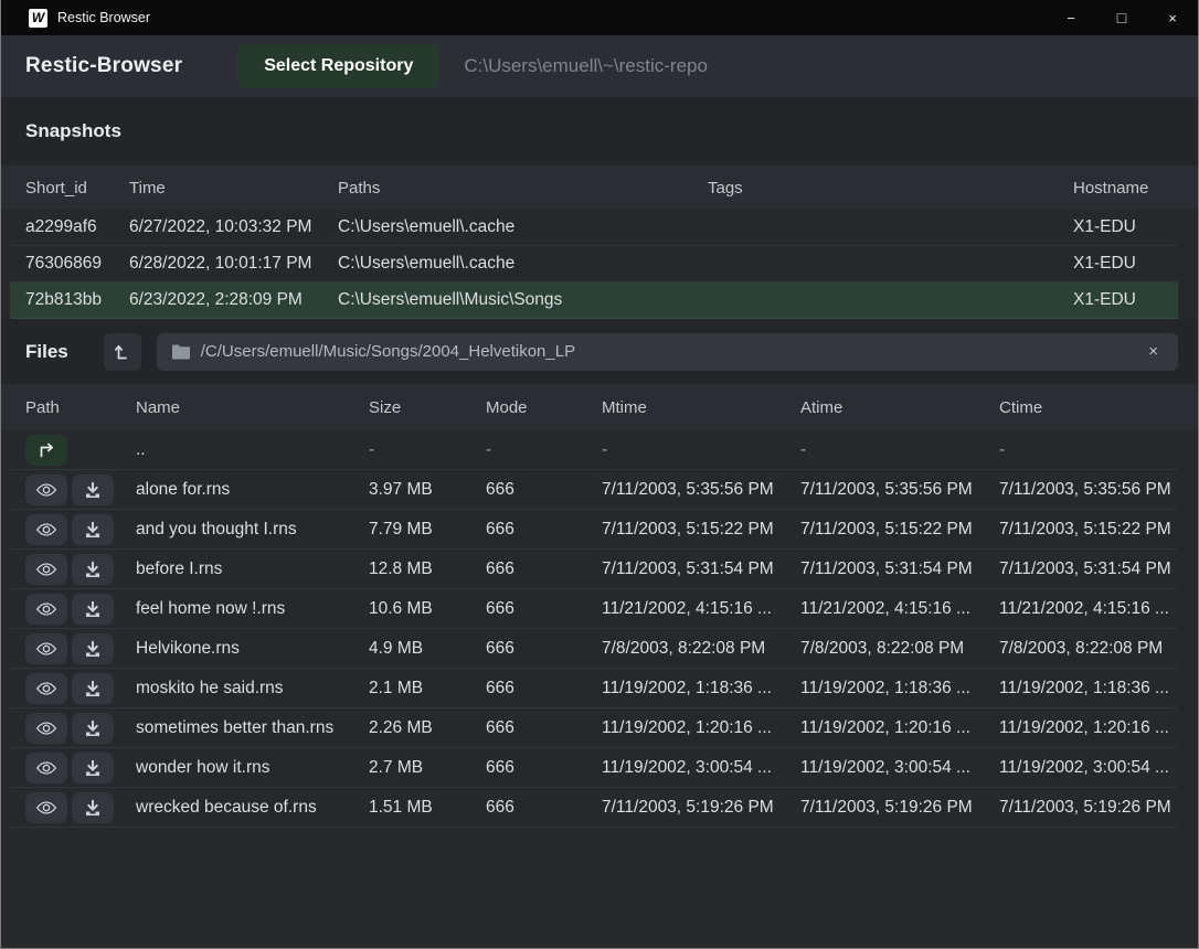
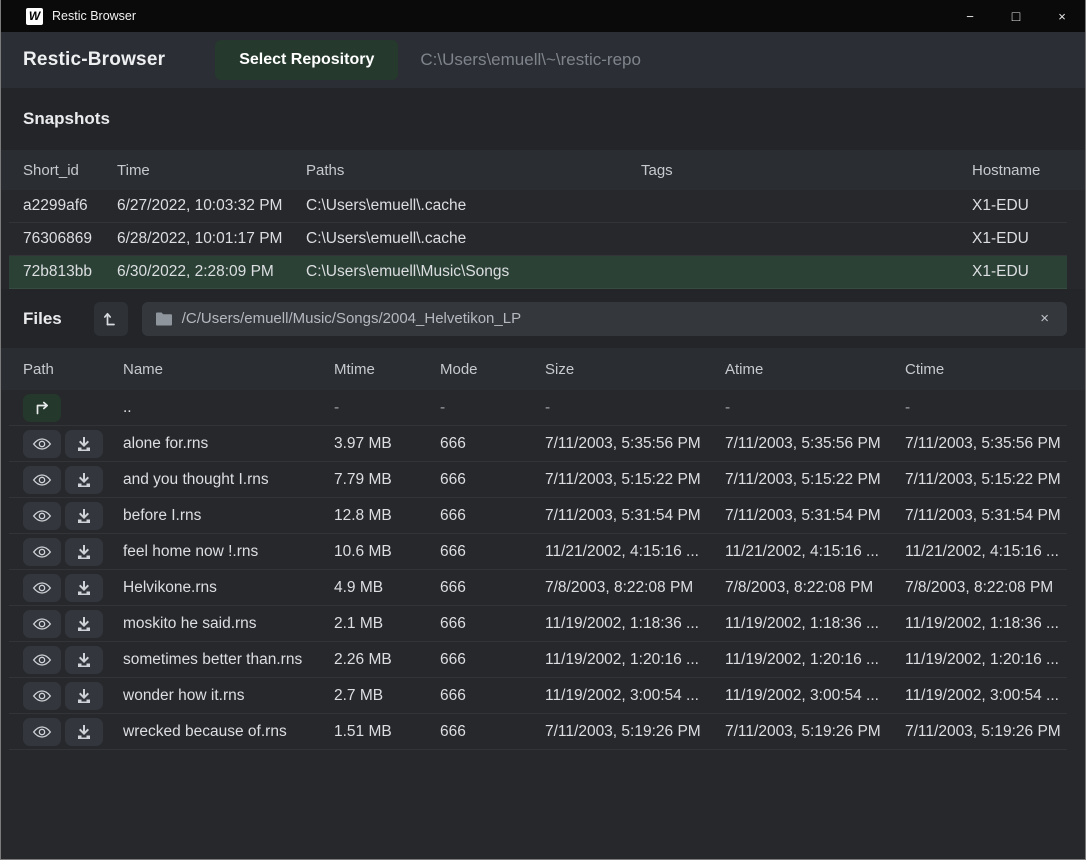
  W
  Restic Browser
  −
  □
  ×
  Restic-Browser
  Select Repository
  C:\Users\emuell\~\restic-repo
  Snapshots
  Short_id
  Time
  Paths
  Tags
  Hostname
  a2299af6
  6/27/2022, 10:03:32 PM
  C:\Users\emuell\.cache
  X1-EDU
  76306869
  6/28/2022, 10:01:17 PM
  C:\Users\emuell\.cache
  X1-EDU
  72b813bb
- 6/23/2022, 2:28:09 PM
+ 6/30/2022, 2:28:09 PM
  C:\Users\emuell\Music\Songs
  X1-EDU
  Files
  /C/Users/emuell/Music/Songs/2004_Helvetikon_LP
  ×
  Path
  Name
- Size
+ Mtime
  Mode
- Mtime
+ Size
  Atime
  Ctime
  ..
  -
  -
  -
  -
  -
  alone for.rns
  3.97 MB
  666
  7/11/2003, 5:35:56 PM
  7/11/2003, 5:35:56 PM
  7/11/2003, 5:35:56 PM
  and you thought I.rns
  7.79 MB
  666
  7/11/2003, 5:15:22 PM
  7/11/2003, 5:15:22 PM
  7/11/2003, 5:15:22 PM
  before I.rns
  12.8 MB
  666
  7/11/2003, 5:31:54 PM
  7/11/2003, 5:31:54 PM
  7/11/2003, 5:31:54 PM
  feel home now !.rns
  10.6 MB
  666
  11/21/2002, 4:15:16 ...
  11/21/2002, 4:15:16 ...
  11/21/2002, 4:15:16 ...
  Helvikone.rns
  4.9 MB
  666
  7/8/2003, 8:22:08 PM
  7/8/2003, 8:22:08 PM
  7/8/2003, 8:22:08 PM
  moskito he said.rns
  2.1 MB
  666
  11/19/2002, 1:18:36 ...
  11/19/2002, 1:18:36 ...
  11/19/2002, 1:18:36 ...
  sometimes better than.rns
  2.26 MB
  666
  11/19/2002, 1:20:16 ...
  11/19/2002, 1:20:16 ...
  11/19/2002, 1:20:16 ...
  wonder how it.rns
  2.7 MB
  666
  11/19/2002, 3:00:54 ...
  11/19/2002, 3:00:54 ...
  11/19/2002, 3:00:54 ...
  wrecked because of.rns
  1.51 MB
  666
  7/11/2003, 5:19:26 PM
  7/11/2003, 5:19:26 PM
  7/11/2003, 5:19:26 PM
